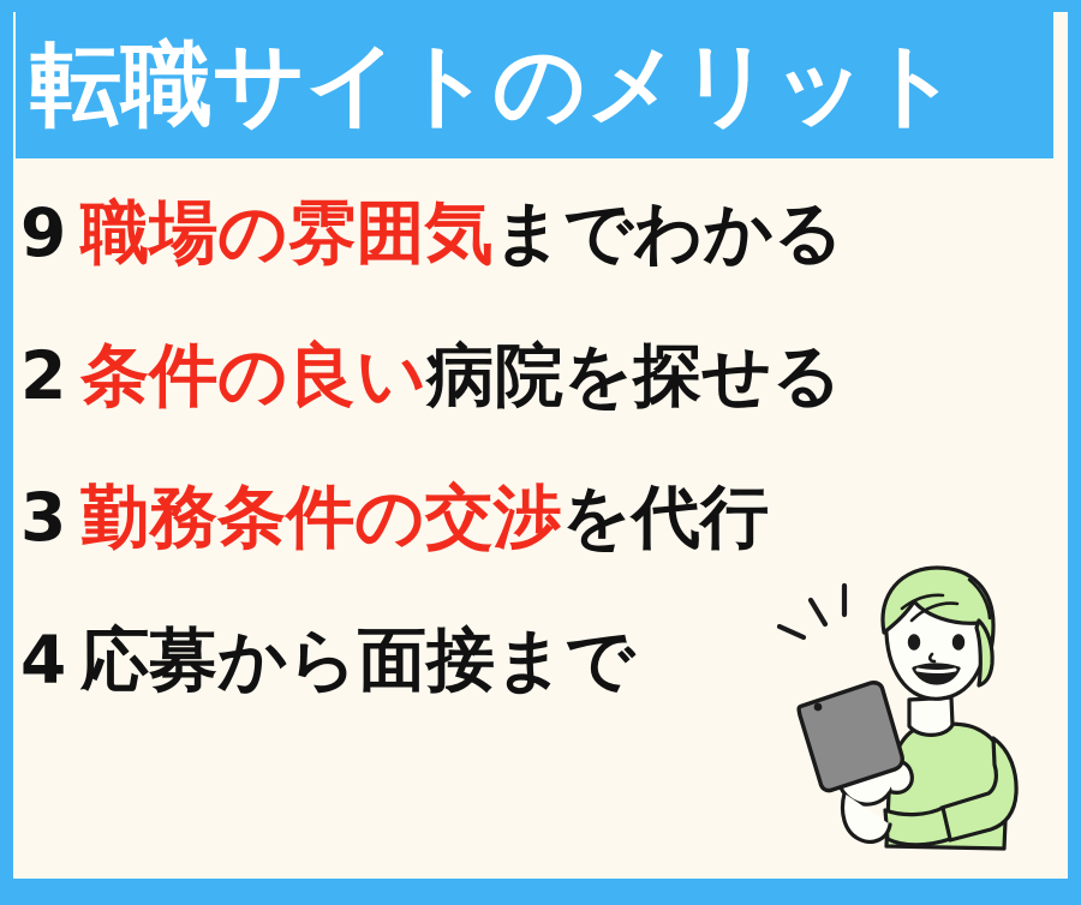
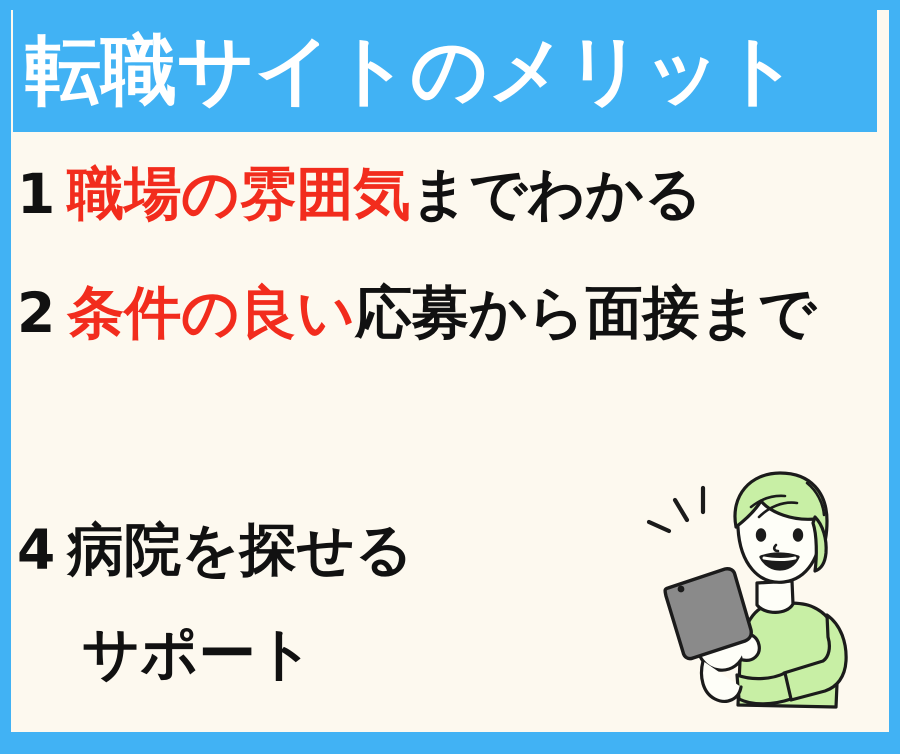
  転職サイトのメリット
- 9 職場の雰囲気までわかる
+ 1 職場の雰囲気までわかる
- 2 条件の良い病院を探せる
+ 2 条件の良い応募から面接まで
- 3 勤務条件の交渉を代行
- 4 応募から面接まで
+ 4 病院を探せる
+ サポート
